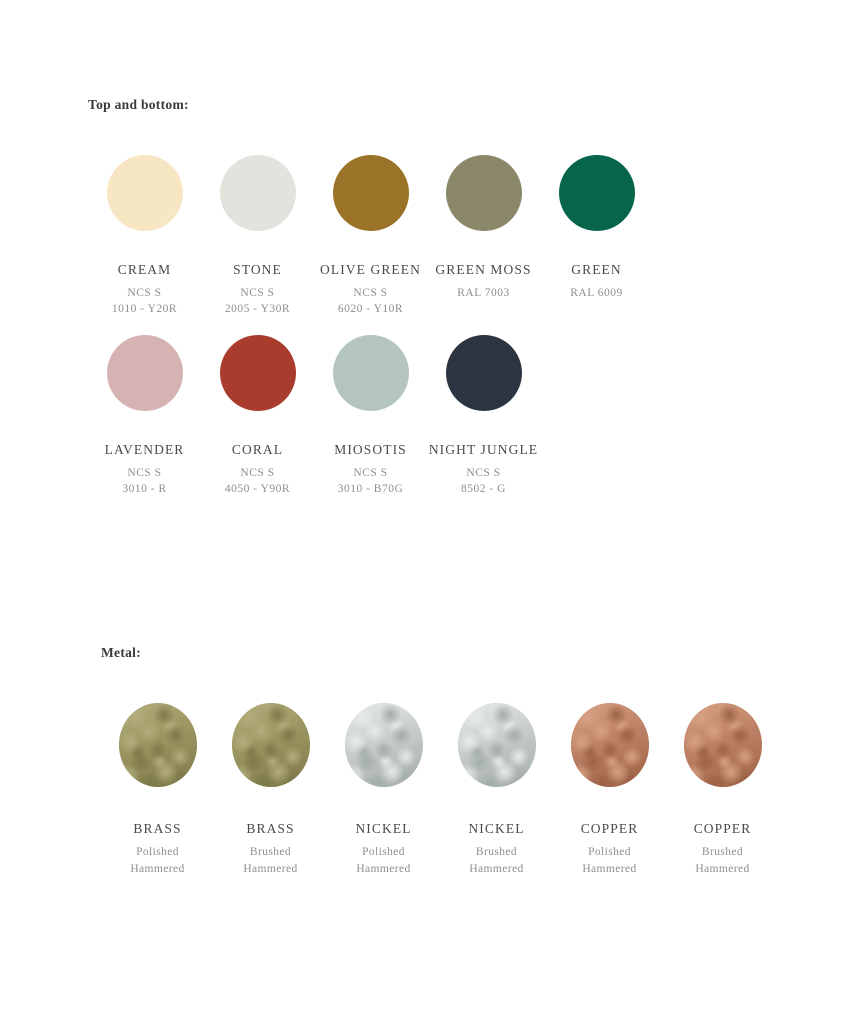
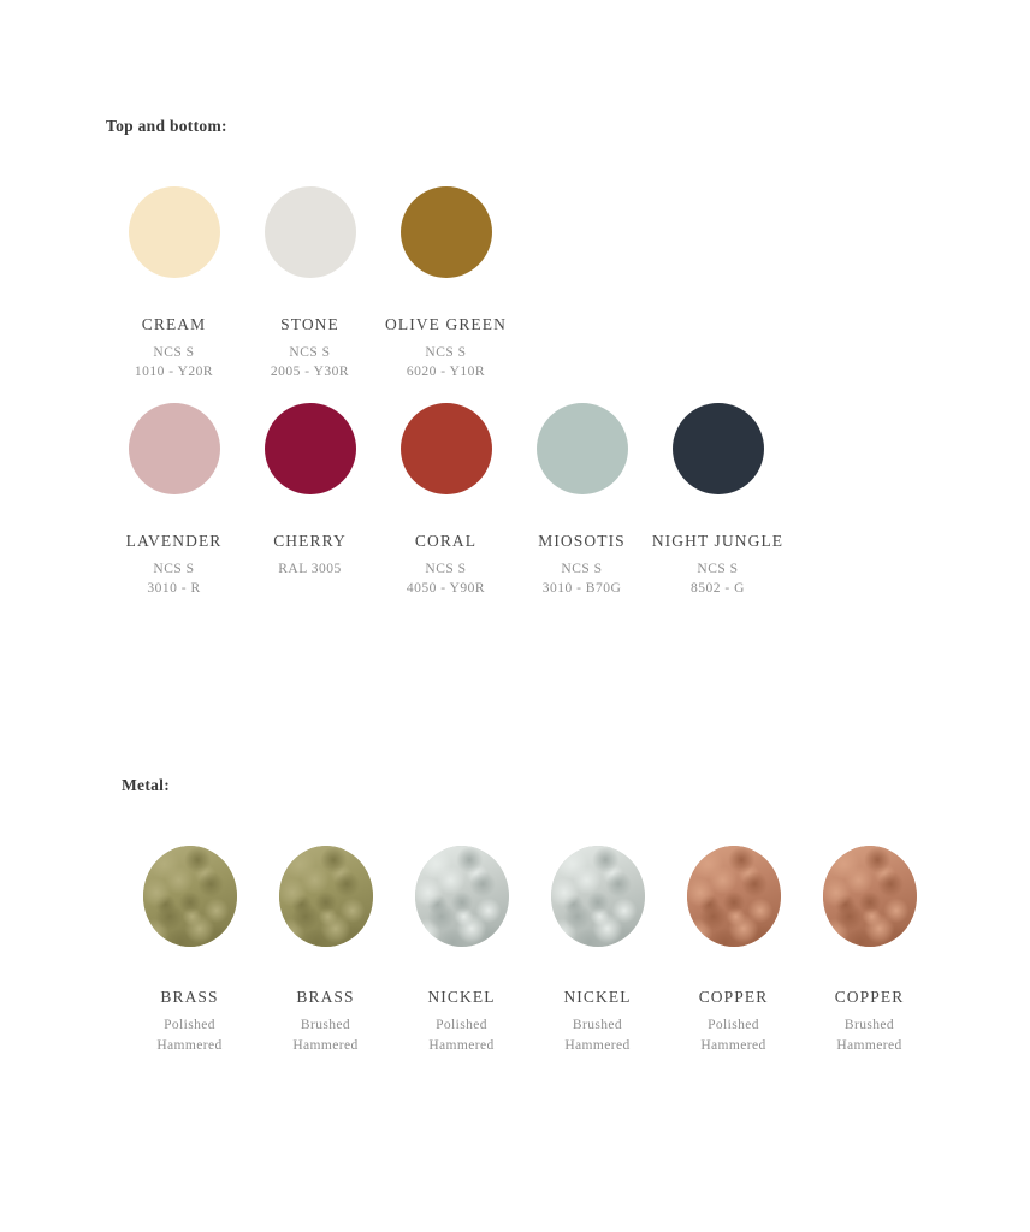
  Top and bottom:
  CREAM
  NCS S
  1010 - Y20R
  STONE
  NCS S
  2005 - Y30R
  OLIVE GREEN
  NCS S
  6020 - Y10R
- GREEN MOSS
- RAL 7003
- GREEN
- RAL 6009
  LAVENDER
  NCS S
  3010 - R
+ CHERRY
+ RAL 3005
  CORAL
  NCS S
  4050 - Y90R
  MIOSOTIS
  NCS S
  3010 - B70G
  NIGHT JUNGLE
  NCS S
  8502 - G
  Metal:
  BRASS
  Polished
  Hammered
  BRASS
  Brushed
  Hammered
  NICKEL
  Polished
  Hammered
  NICKEL
  Brushed
  Hammered
  COPPER
  Polished
  Hammered
  COPPER
  Brushed
  Hammered
